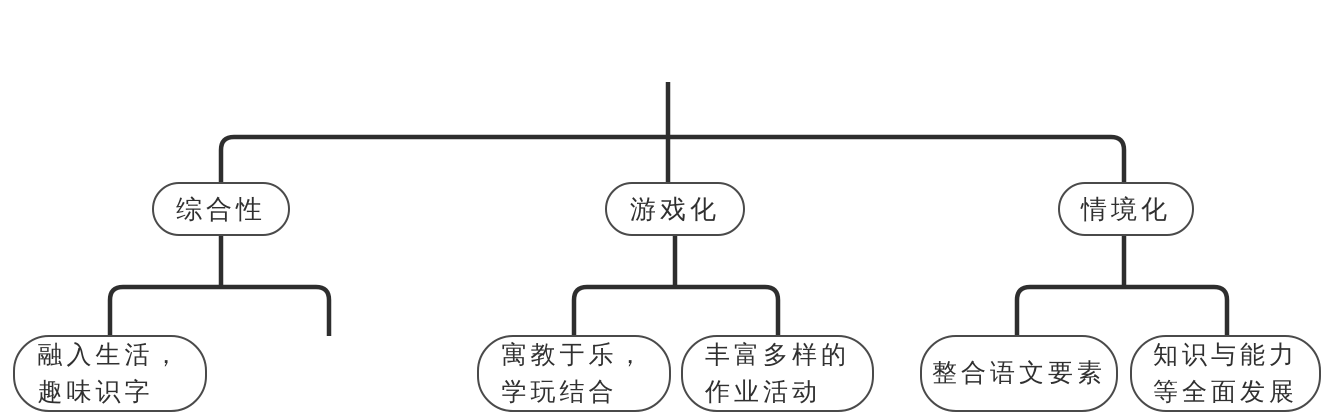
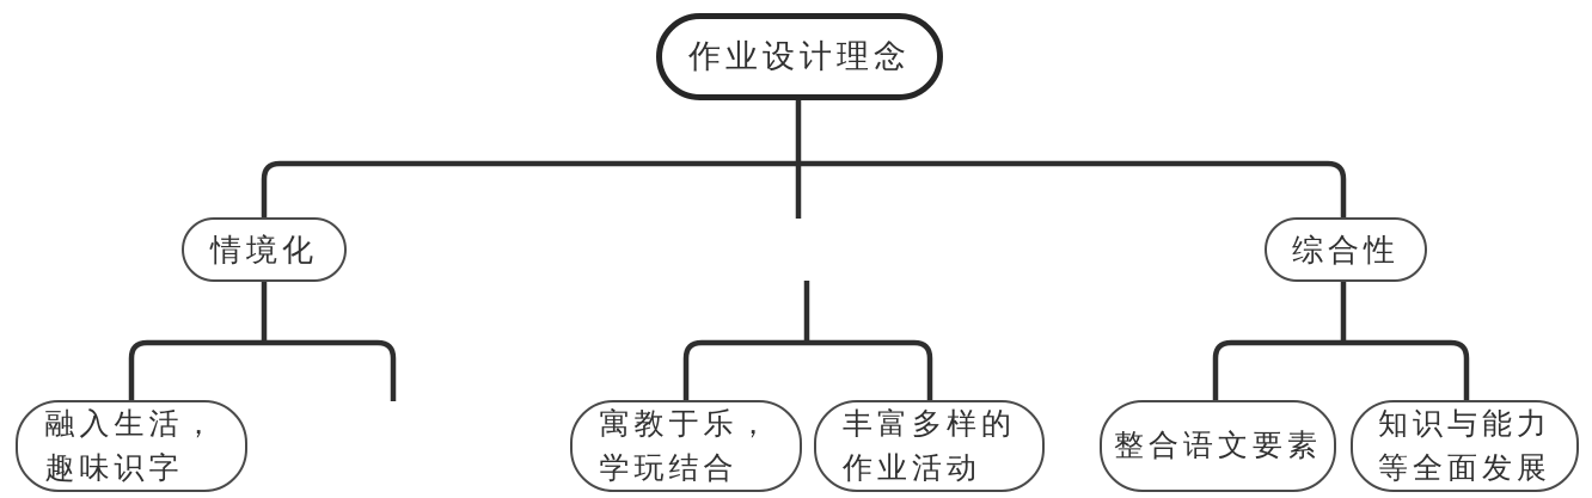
+ 作业设计理念
- 综合性
+ 情境化
- 游戏化
- 情境化
+ 综合性
  融入生活，
  趣味识字
  寓教于乐，
  学玩结合
  丰富多样的
  作业活动
  整合语文要素
  知识与能力
  等全面发展
